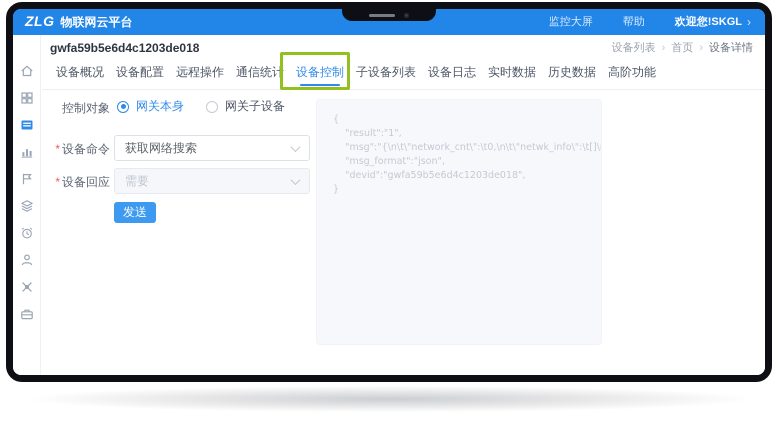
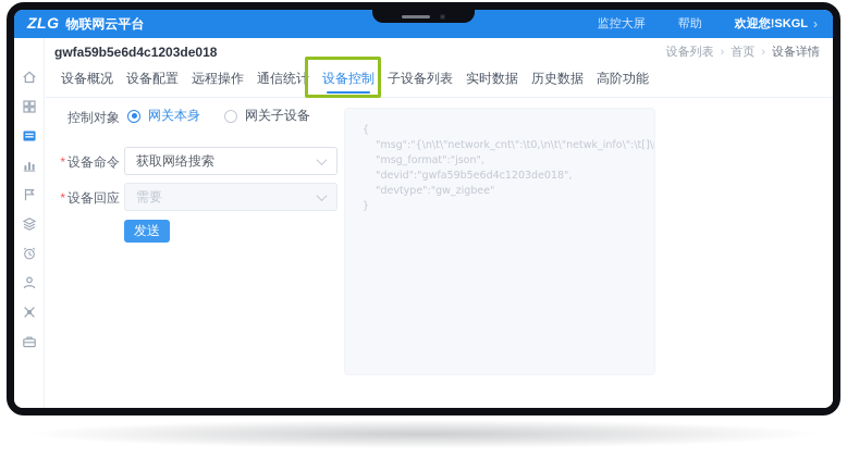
  ZLG
  物联网云平台
  监控大屏
  帮助
  欢迎您!SKGL
  ›
  gwfa59b5e6d4c1203de018
  设备列表
  ›
  首页
  ›
  设备详情
  设备概况
  设备配置
  远程操作
  通信统计
  设备控制
  子设备列表
- 设备日志
  实时数据
  历史数据
  高阶功能
  控制对象
  网关本身
  网关子设备
  * 设备命令
  获取网络搜索
  * 设备回应
  需要
  发送
  {
- "result":"1",
  "msg":"{\n\t\"network_cnt\":\t0,\n\t\"netwk_info\":\t[]\
  "msg_format":"json",
  "devid":"gwfa59b5e6d4c1203de018",
+ "devtype":"gw_zigbee"
  }
